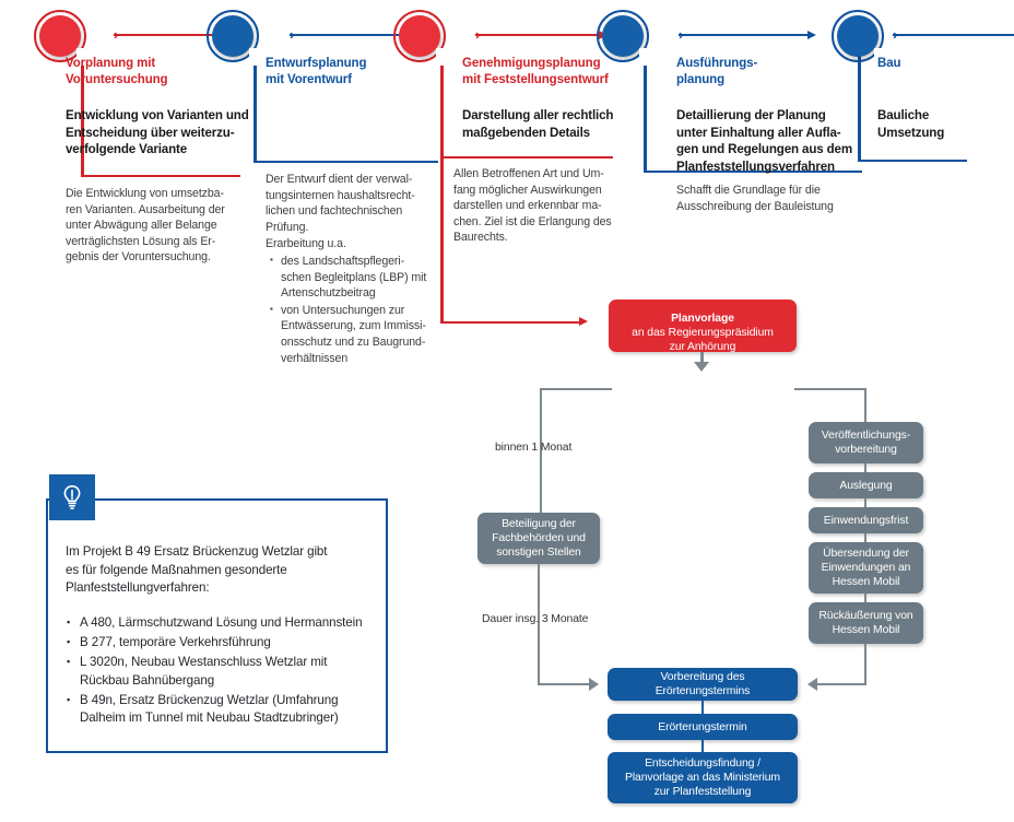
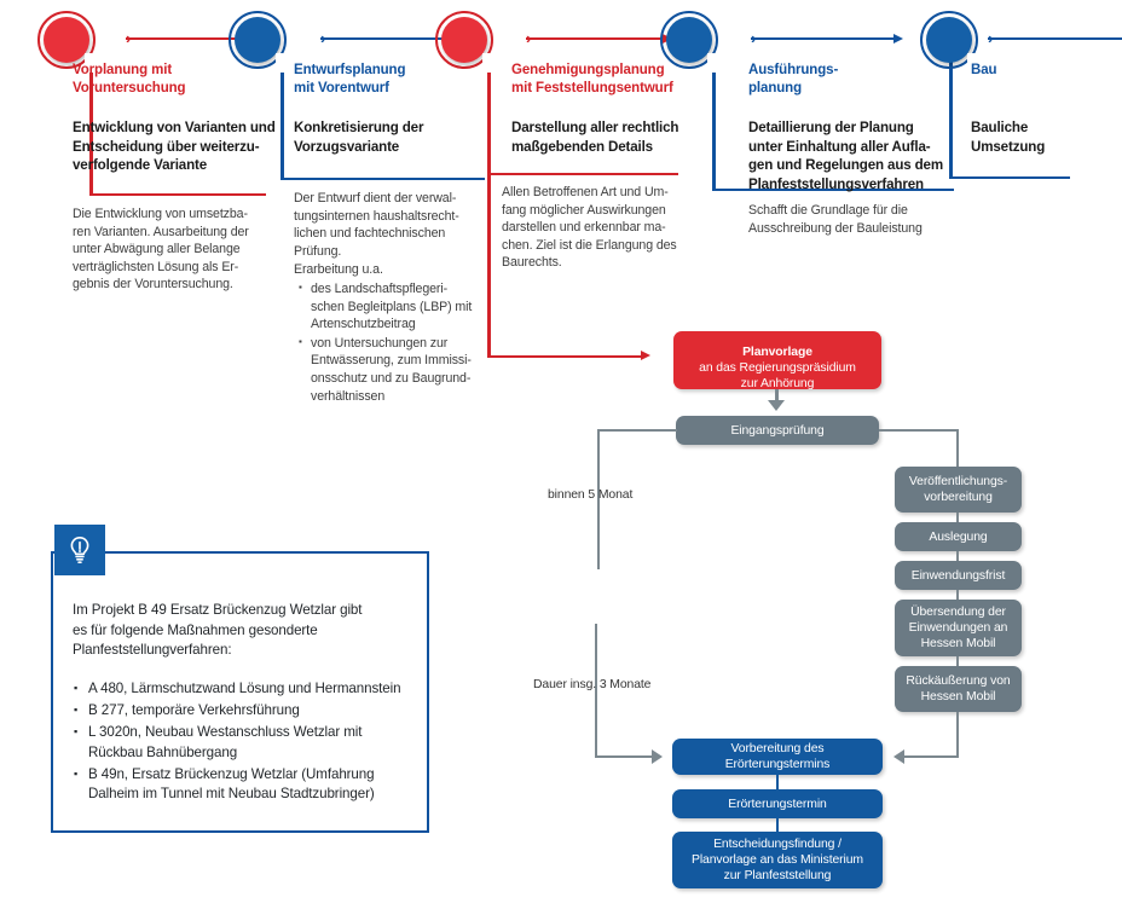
  ›
  ›
  ›
  ›
  ›
  Vorplanung mit
  Voruntersuchung
  Entwicklung von Varianten und
  Entscheidung über weiterzu-
  verfolgende Variante
  Die Entwicklung von umsetzba-
  ren Varianten. Ausarbeitung der
  unter Abwägung aller Belange
  verträglichsten Lösung als Er-
  gebnis der Voruntersuchung.
  Entwurfsplanung
  mit Vorentwurf
+ Konkretisierung der
+ Vorzugsvariante
  Der Entwurf dient der verwal-
  tungsinternen haushaltsrecht-
  lichen und fachtechnischen
  Prüfung.
  Erarbeitung u.a.
  des Landschaftspflegeri-
  schen Begleitplans (LBP) mit
  Artenschutzbeitrag
  von Untersuchungen zur
  Entwässerung, zum Immissi-
  onsschutz und zu Baugrund-
  verhältnissen
  Genehmigungsplanung
  mit Feststellungsentwurf
  Darstellung aller rechtlich
  maßgebenden Details
  Allen Betroffenen Art und Um-
  fang möglicher Auswirkungen
  darstellen und erkennbar ma-
  chen. Ziel ist die Erlangung des
  Baurechts.
  Ausführungs-
  planung
  Detaillierung der Planung
  unter Einhaltung aller Aufla-
  gen und Regelungen aus dem
  Planfeststellungsverfahren
  Schafft die Grundlage für die
  Ausschreibung der Bauleistung
  Bau
  Bauliche
  Umsetzung
  Planvorlage
  an das Regierungspräsidium
  zur Anhörung
+ Eingangsprüfung
- binnen 1 Monat
+ binnen 5 Monat
- Beteiligung der
- Fachbehörden und
- sonstigen Stellen
  Dauer insg. 3 Monate
  Veröffentlichungs-
  vorbereitung
  Auslegung
  Einwendungsfrist
  Übersendung der
  Einwendungen an
  Hessen Mobil
  Rückäußerung von
  Hessen Mobil
  Vorbereitung des
  Erörterungstermins
  Erörterungstermin
  Entscheidungsfindung /
  Planvorlage an das Ministerium
  zur Planfeststellung
  Im Projekt B 49 Ersatz Brückenzug Wetzlar gibt
  es für folgende Maßnahmen gesonderte
  Planfeststellungverfahren:
  A 480, Lärmschutzwand Lösung und Hermannstein
  B 277, temporäre Verkehrsführung
  L 3020n, Neubau Westanschluss Wetzlar mit
  Rückbau Bahnübergang
  B 49n, Ersatz Brückenzug Wetzlar (Umfahrung
  Dalheim im Tunnel mit Neubau Stadtzubringer)
